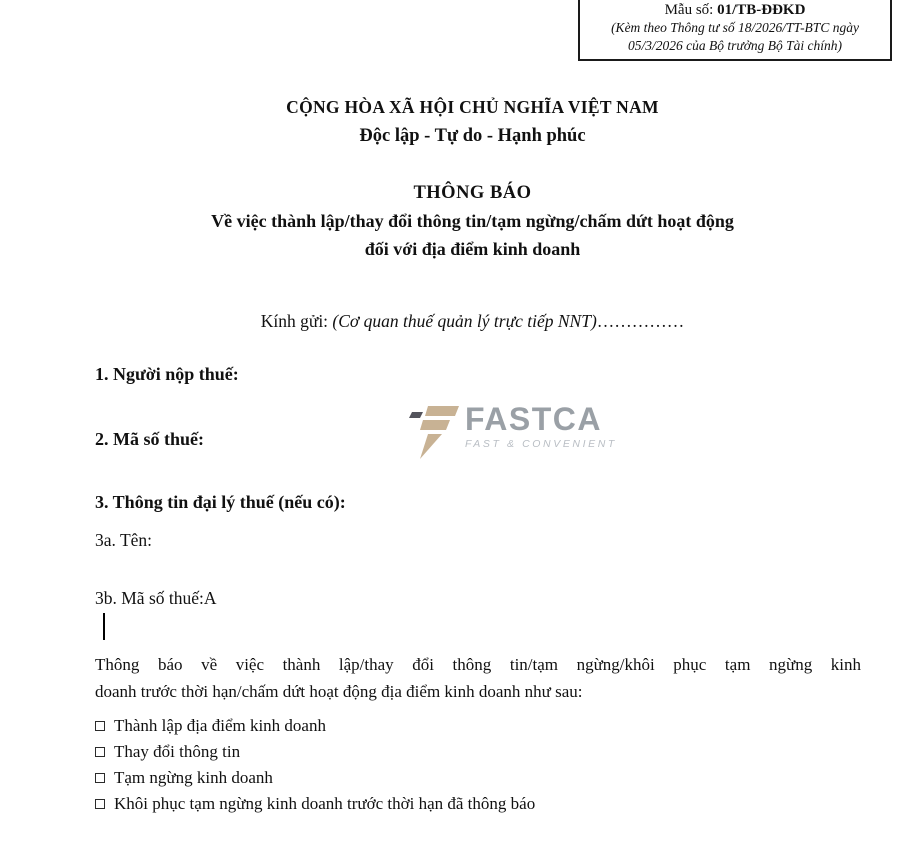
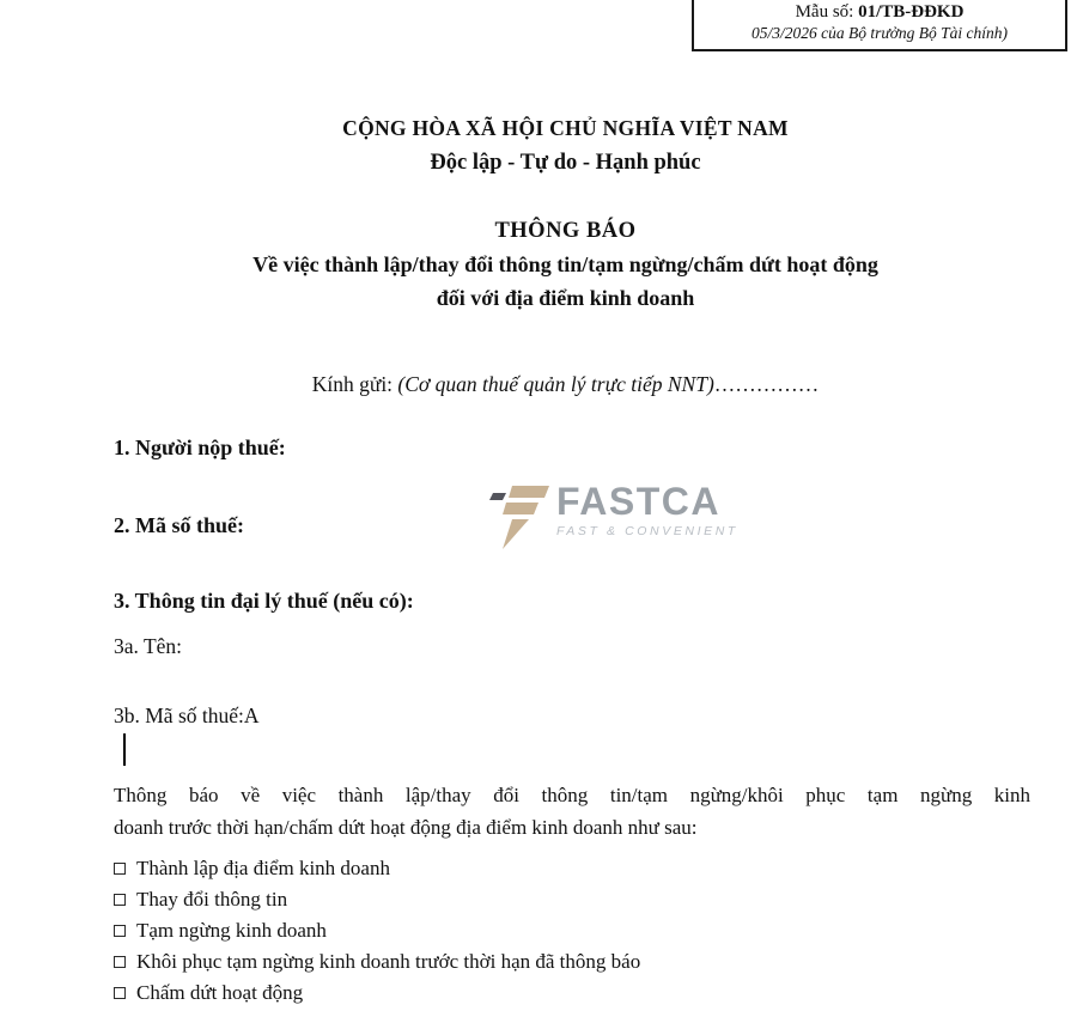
  Mẫu số: 01/TB-ĐĐKD
- (Kèm theo Thông tư số 18/2026/TT-BTC ngày
  05/3/2026 của Bộ trưởng Bộ Tài chính)
  CỘNG HÒA XÃ HỘI CHỦ NGHĨA VIỆT NAM
  Độc lập - Tự do - Hạnh phúc
  THÔNG BÁO
  Về việc thành lập/thay đổi thông tin/tạm ngừng/chấm dứt hoạt động
  đối với địa điểm kinh doanh
  Kính gửi: (Cơ quan thuế quản lý trực tiếp NNT)……………
  FASTCA
  FAST & CONVENIENT
  1. Người nộp thuế:
  2. Mã số thuế:
  3. Thông tin đại lý thuế (nếu có):
  3a. Tên:
  3b. Mã số thuế:A
  Thông báo về việc thành lập/thay đổi thông tin/tạm ngừng/khôi phục tạm ngừng kinh
  doanh trước thời hạn/chấm dứt hoạt động địa điểm kinh doanh như sau:
  Thành lập địa điểm kinh doanh
  Thay đổi thông tin
  Tạm ngừng kinh doanh
  Khôi phục tạm ngừng kinh doanh trước thời hạn đã thông báo
+ Chấm dứt hoạt động
